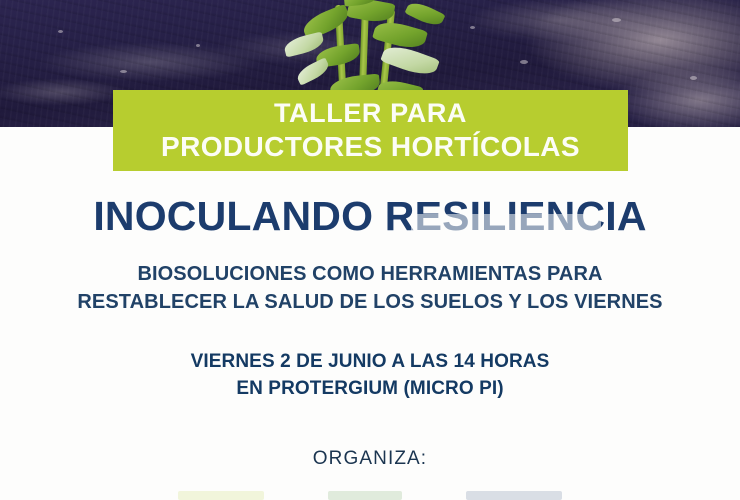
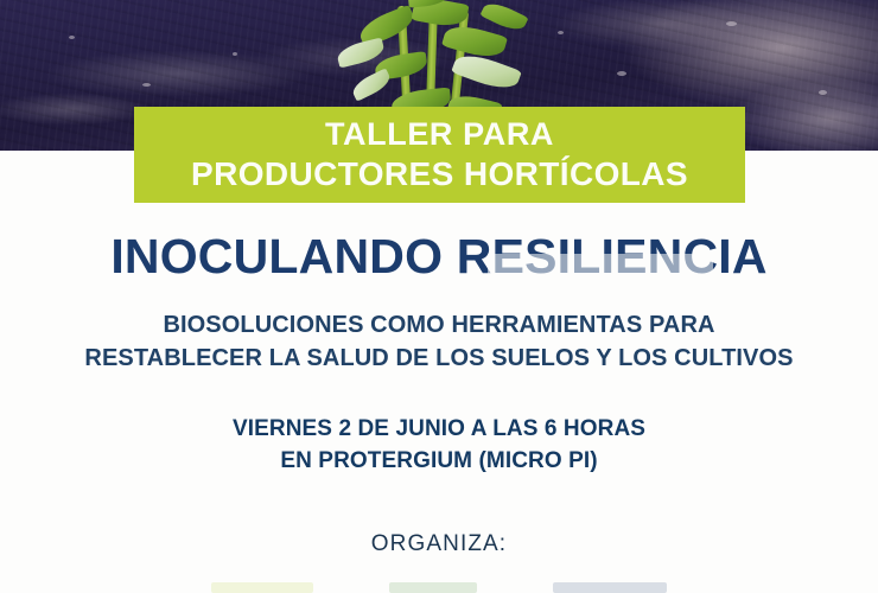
  TALLER PARA
  PRODUCTORES HORTÍCOLAS
  INOCULANDO RESILIENCIA
  BIOSOLUCIONES COMO HERRAMIENTAS PARA
- RESTABLECER LA SALUD DE LOS SUELOS Y LOS VIERNES
+ RESTABLECER LA SALUD DE LOS SUELOS Y LOS CULTIVOS
- VIERNES 2 DE JUNIO A LAS 14 HORAS
+ VIERNES 2 DE JUNIO A LAS 6 HORAS
  EN PROTERGIUM (MICRO PI)
  ORGANIZA:
